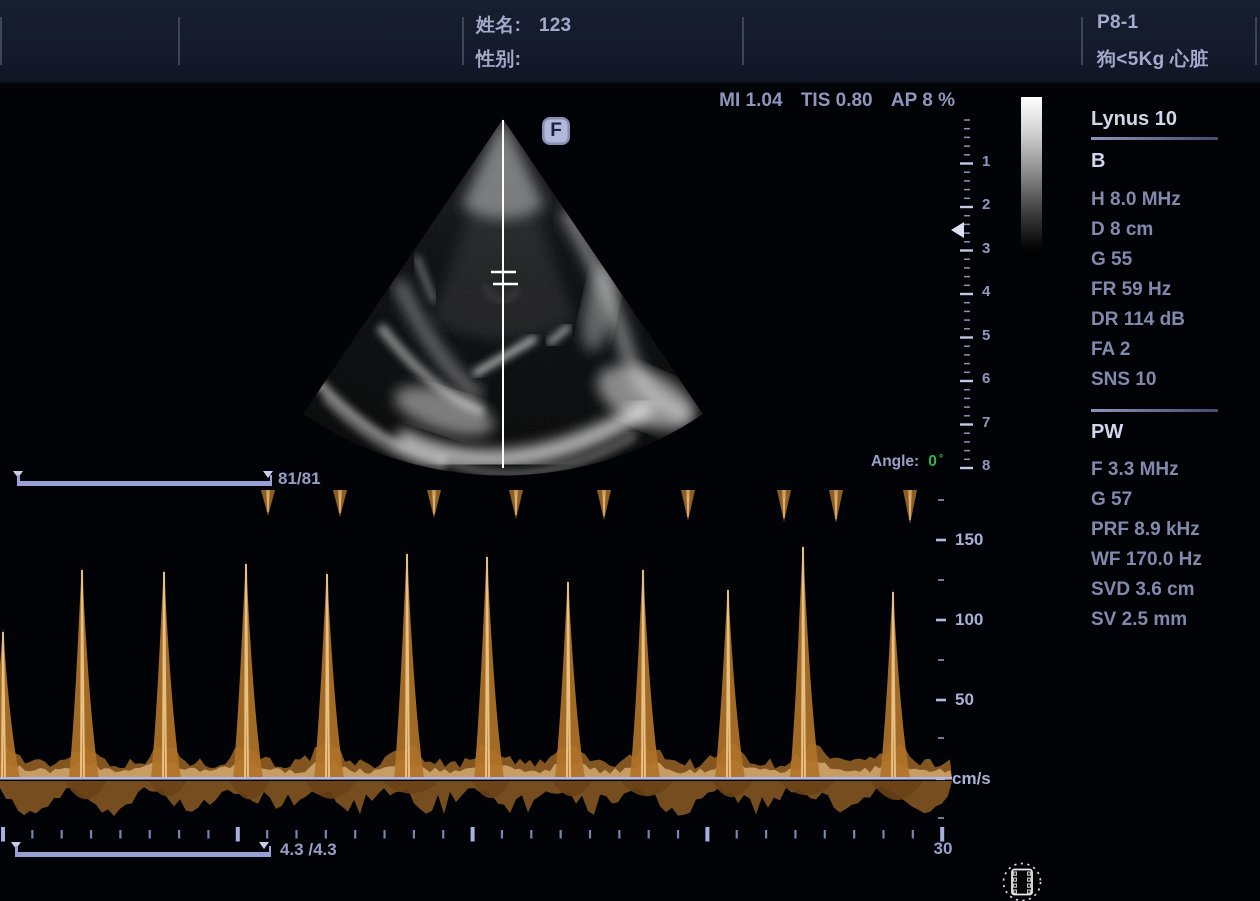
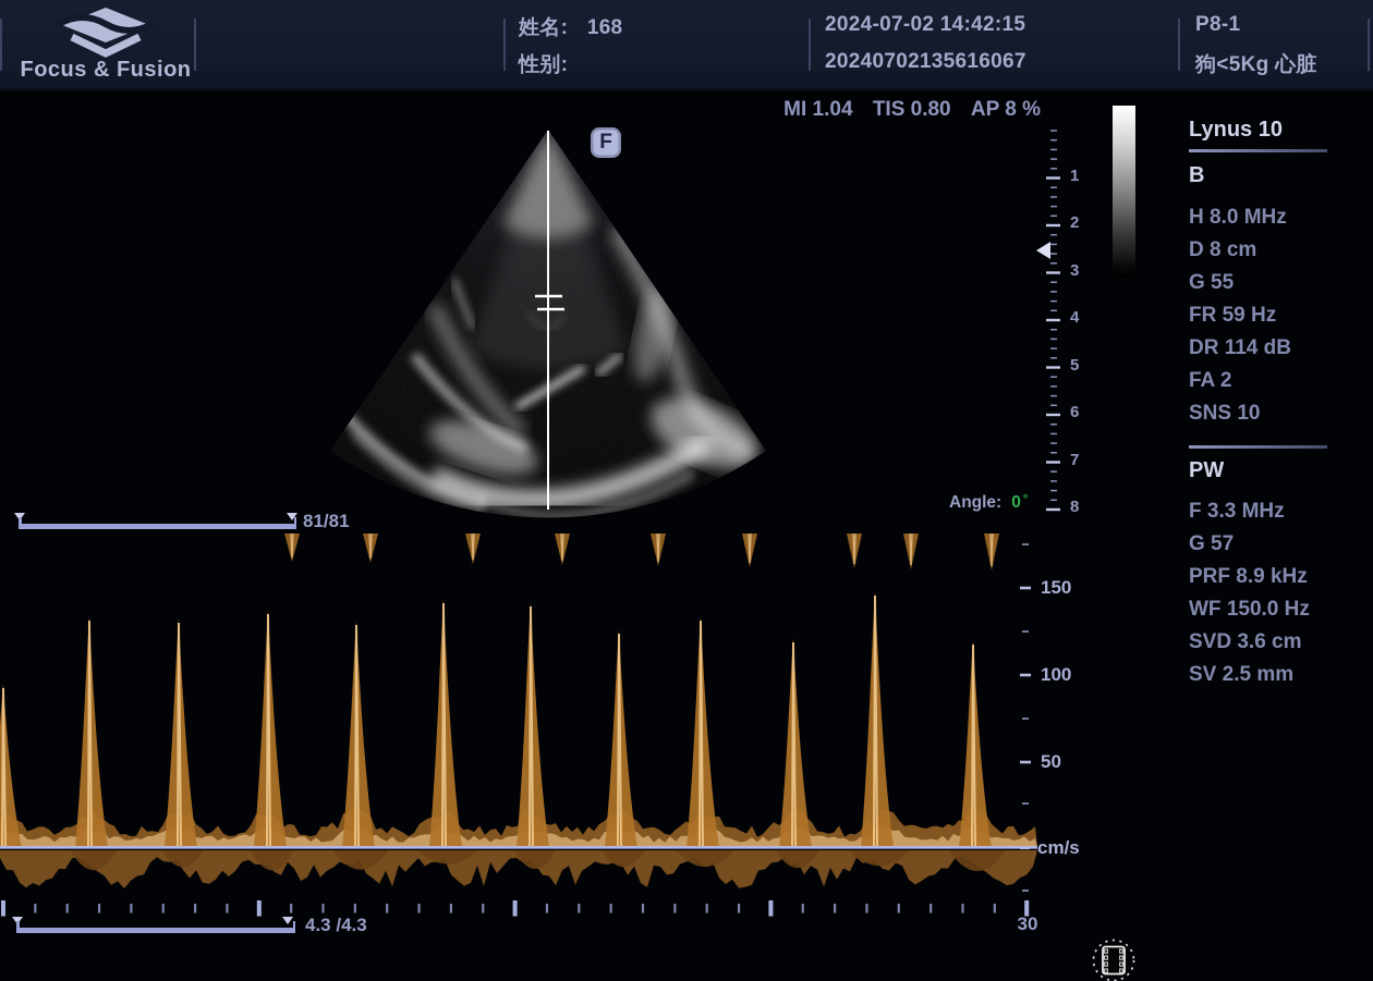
+ Focus & Fusion
- 姓名: 123
+ 姓名: 168
  性别:
+ 2024-07-02 14:42:15
+ 20240702135616067
  P8-1
  狗<5Kg 心脏
  MI 1.04 TIS 0.80 AP 8 %
  F
  1
  2
  3
  4
  5
  6
  7
  8
  Angle: 0 °
  81/81
  150
  100
  50
  cm/s
  30
  4.3 /4.3
  Lynus 10
  B
  H 8.0 MHz
  D 8 cm
  G 55
  FR 59 Hz
  DR 114 dB
  FA 2
  SNS 10
  PW
  F 3.3 MHz
  G 57
  PRF 8.9 kHz
- WF 170.0 Hz
+ WF 150.0 Hz
  SVD 3.6 cm
  SV 2.5 mm
